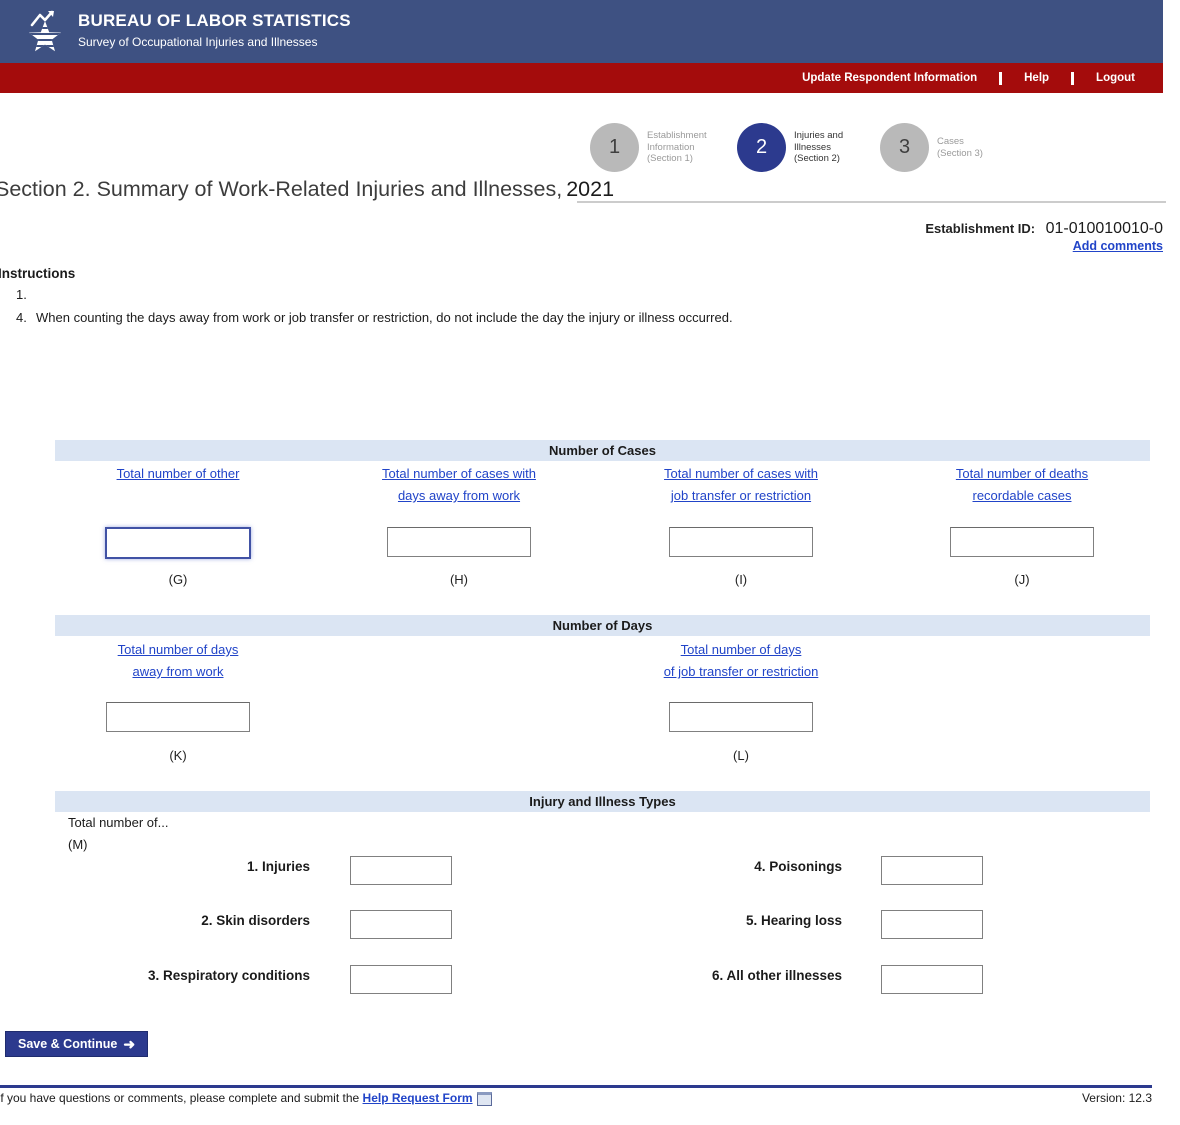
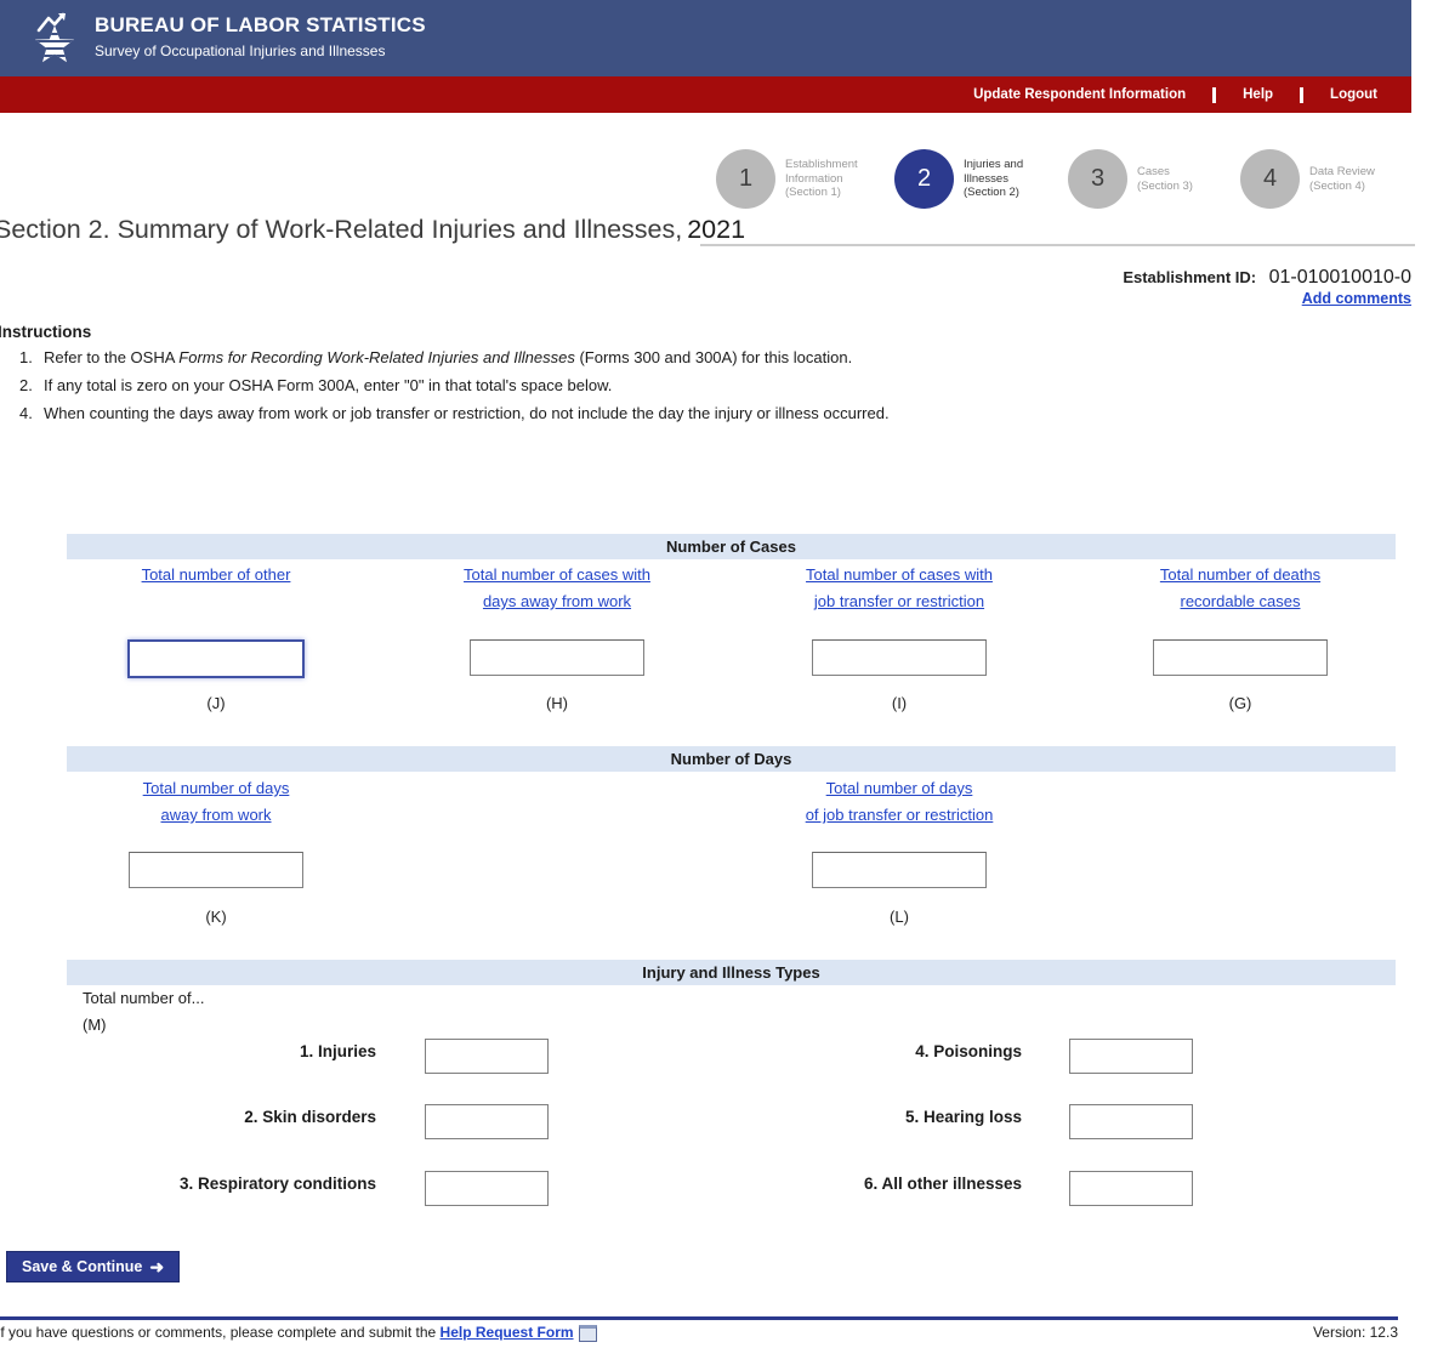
  BUREAU OF LABOR STATISTICS
  Survey of Occupational Injuries and Illnesses
  Update Respondent Information
  Help
  Logout
  1
  Establishment
  Information
  (Section 1)
  2
  Injuries and
  Illnesses
  (Section 2)
  3
  Cases
  (Section 3)
+ 4
+ Data Review
+ (Section 4)
  Section 2. Summary of Work-Related Injuries and Illnesses, 2021
  Establishment ID: 01-010010010-0
  Add comments
  nstructions
  1.
+ Refer to the OSHA Forms for Recording Work-Related Injuries and Illnesses (Forms 300 and 300A) for this location.
+ 2.
+ If any total is zero on your OSHA Form 300A, enter "0" in that total's space below.
  4.
  When counting the days away from work or job transfer or restriction, do not include the day the injury or illness occurred.
  Number of Cases
  Total number of other
  Total number of cases with
  days away from work
  Total number of cases with
  job transfer or restriction
  Total number of deaths
  recordable cases
- (G)
+ (J)
  (H)
  (I)
- (J)
+ (G)
  Number of Days
  Total number of days
  away from work
  Total number of days
  of job transfer or restriction
  (K)
  (L)
  Injury and Illness Types
  Total number of...
  (M)
  1. Injuries
  4. Poisonings
  2. Skin disorders
  5. Hearing loss
  3. Respiratory conditions
  6. All other illnesses
  Save & Continue
  ➜
  f you have questions or comments, please complete and submit the Help Request Form
  Version: 12.3
